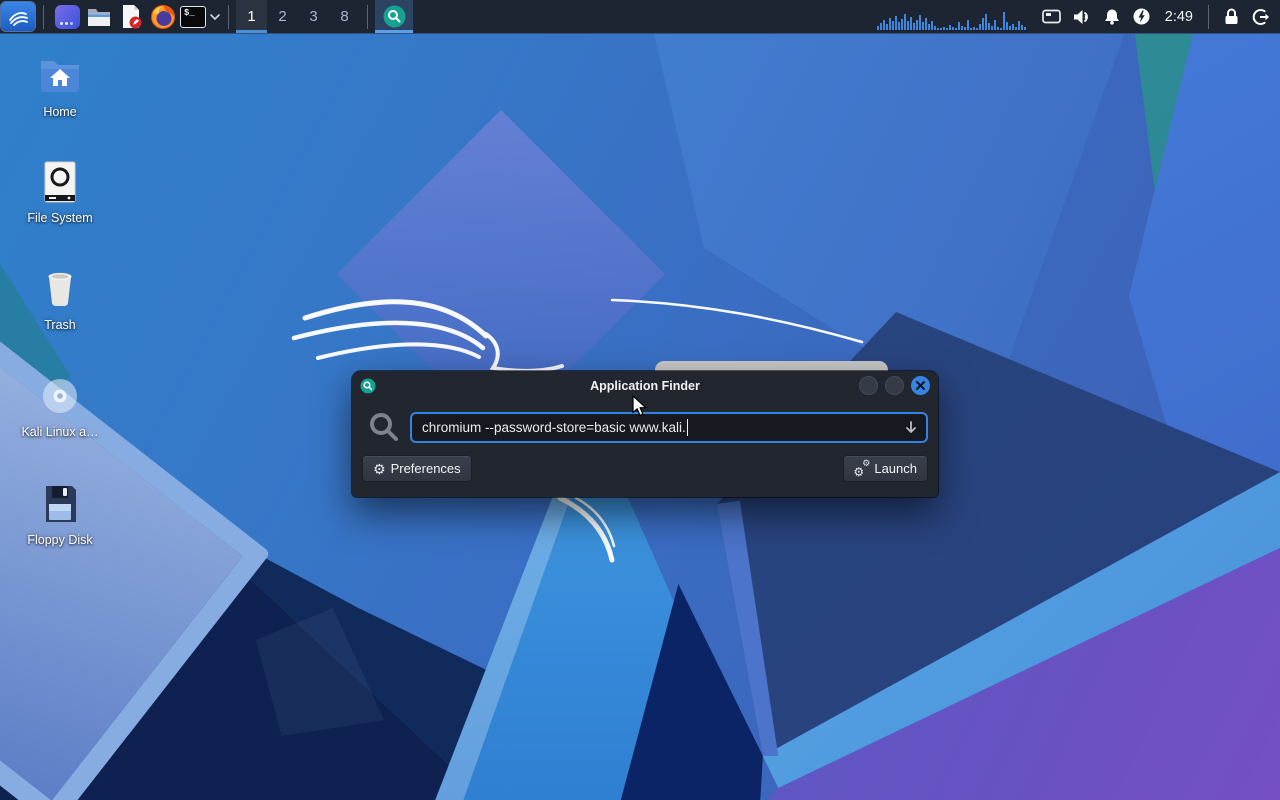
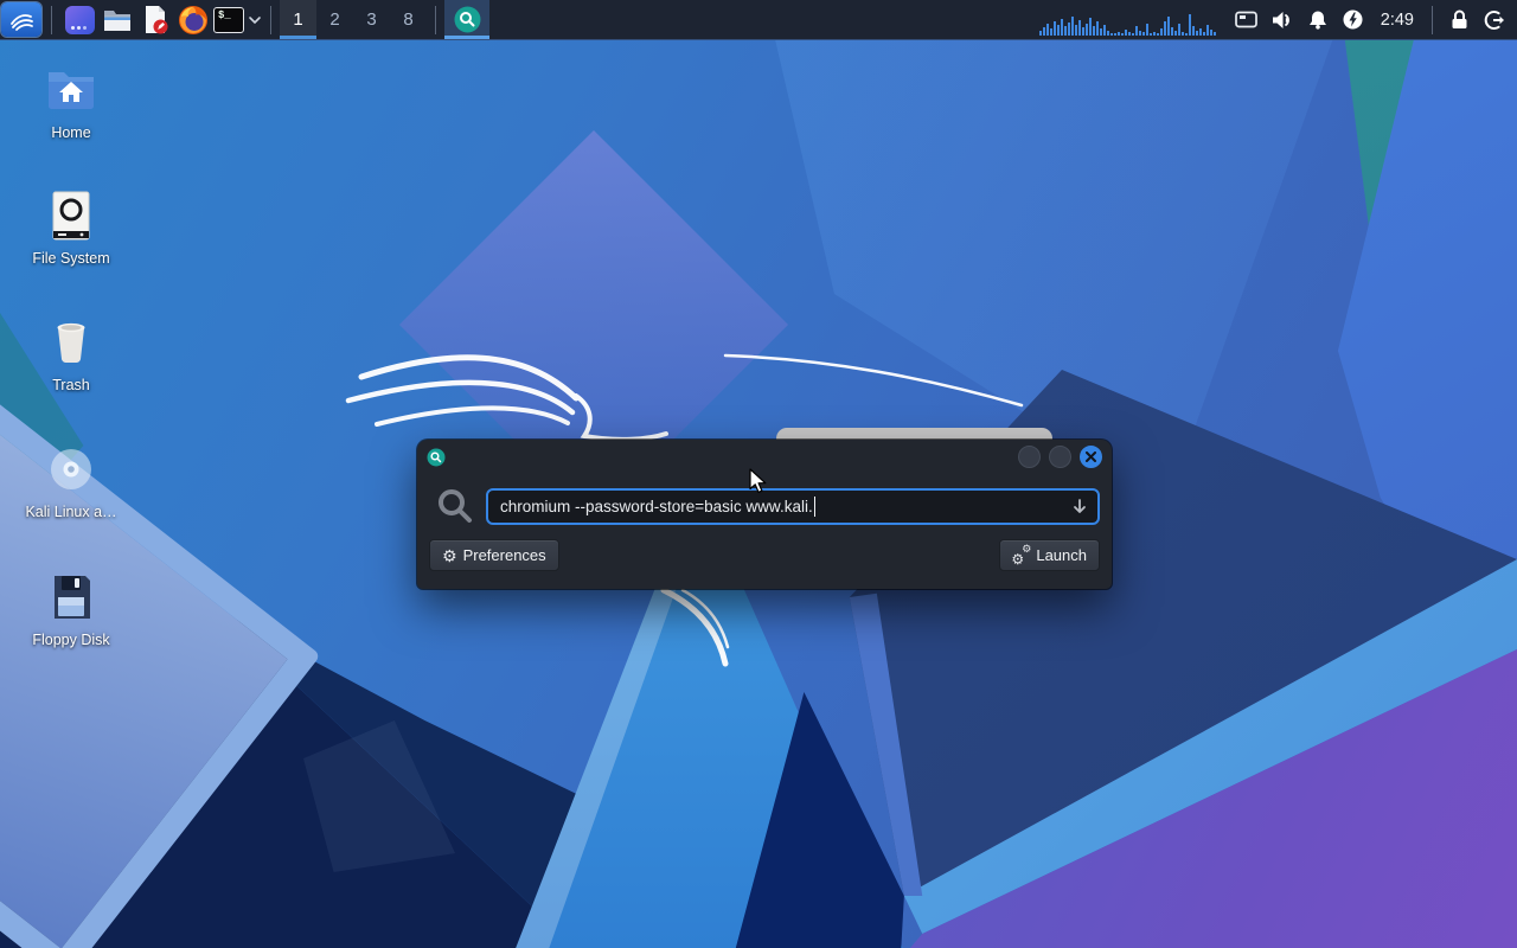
  Home
  File System
  Trash
  Kali Linux a…
  Floppy Disk
  $_
  1
  2
  3
  8
  2:49
- Application Finder
  chromium --password-store=basic www.kali.
  ⚙
  Preferences
  ⚙
  ⚙
  Launch
